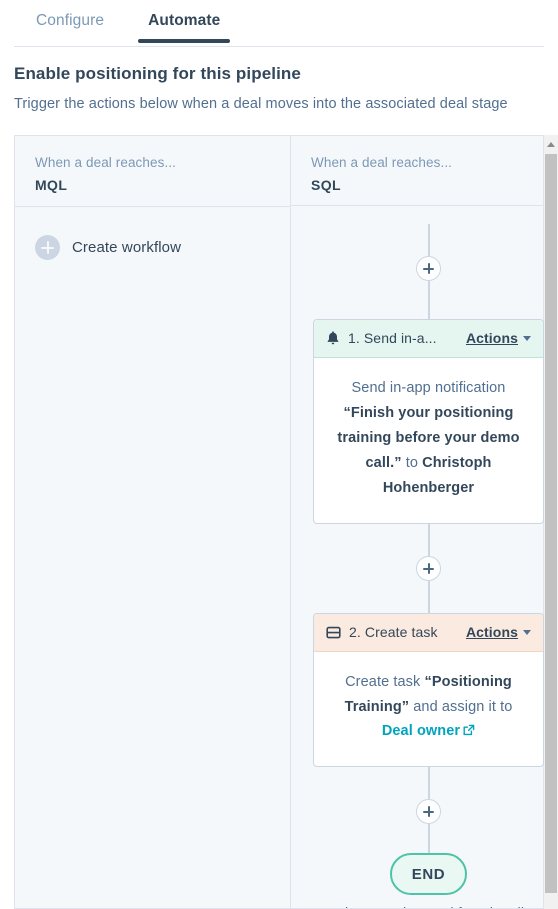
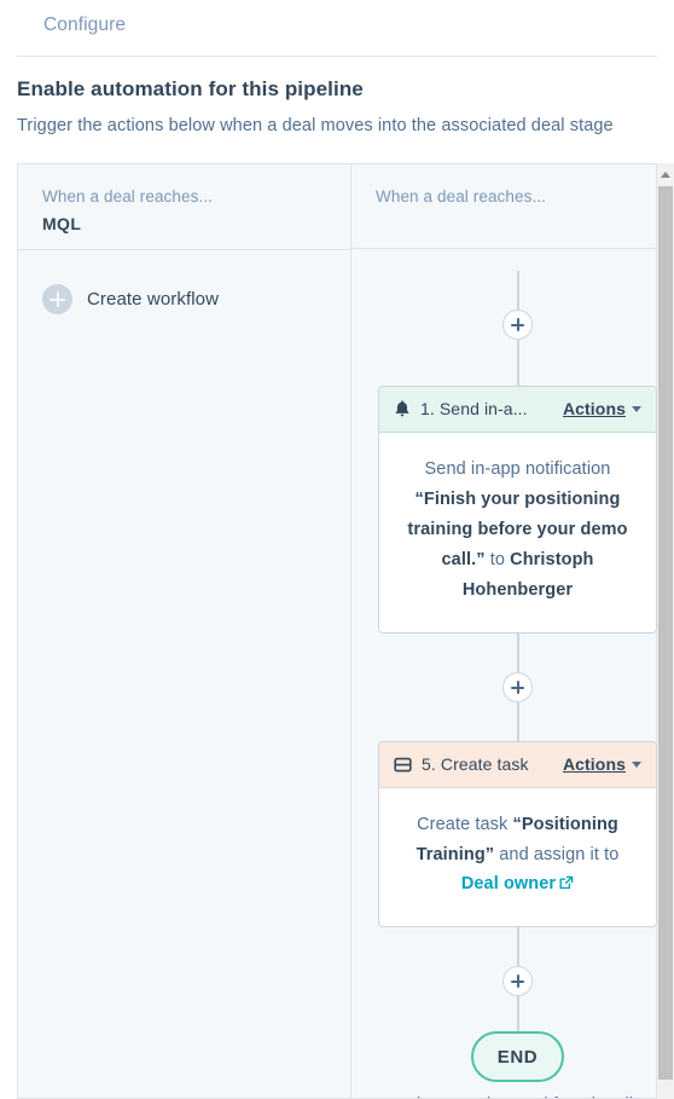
  Configure
- Automate
- Enable positioning for this pipeline
+ Enable automation for this pipeline
  Trigger the actions below when a deal moves into the associated deal stage
  When a deal reaches...
  MQL
  Create workflow
  When a deal reaches...
- SQL
  1. Send in-a...
  Actions
  Send in-app notification “Finish your positioning training before your demo call.” to Christoph Hohenberger
- 2. Create task
+ 5. Create task
  Actions
  Create task “Positioning Training” and assign it to Deal owner
  END
